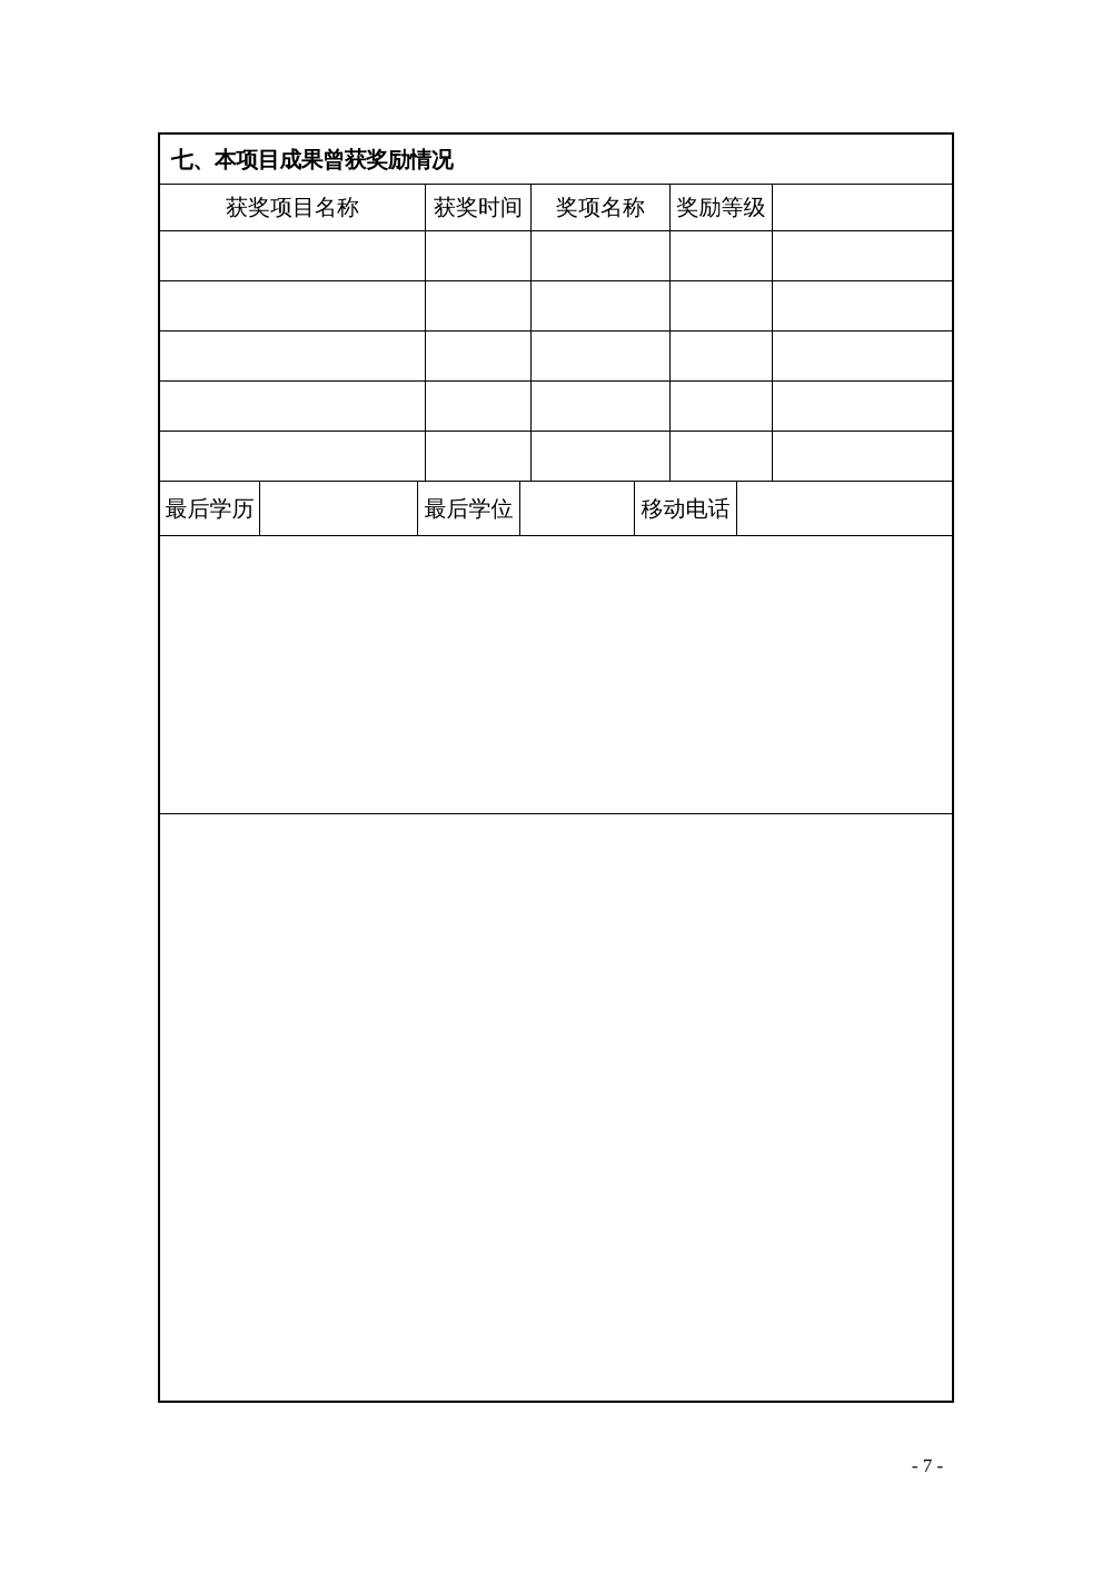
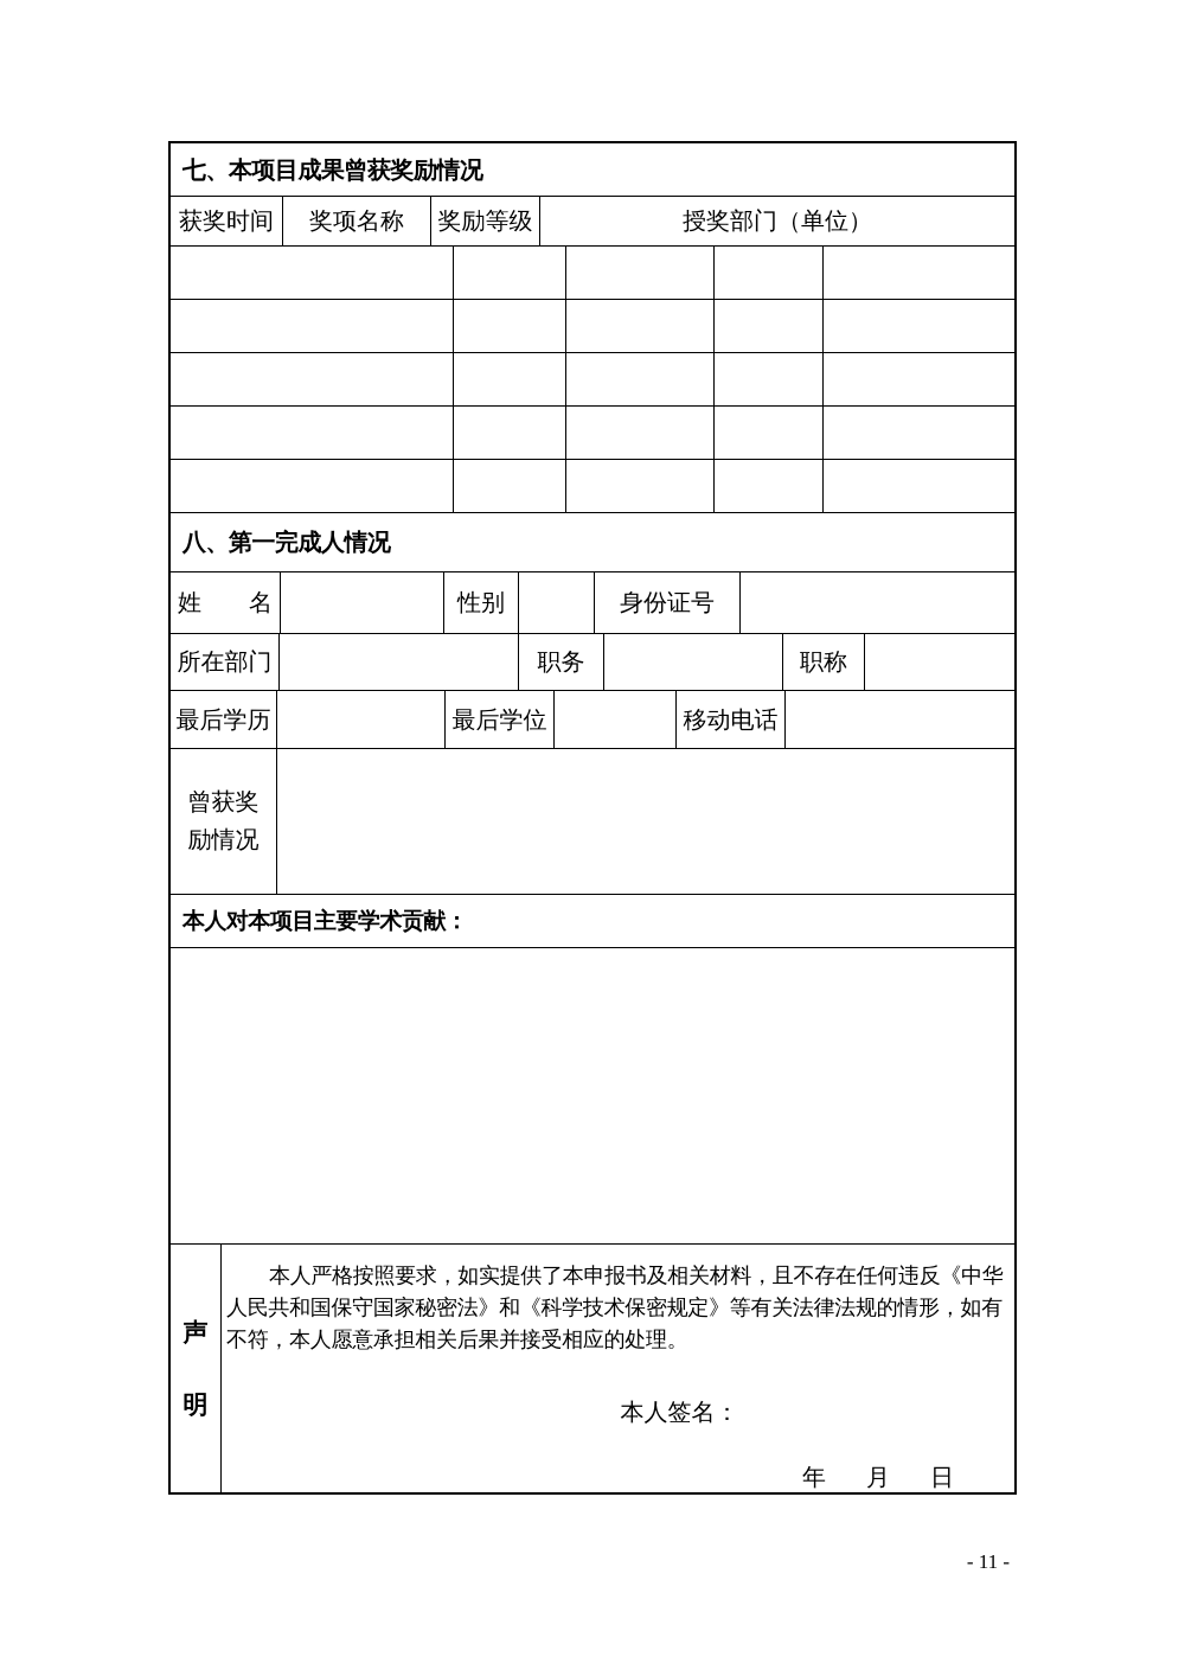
  七、本项目成果曾获奖励情况
- 获奖项目名称
  获奖时间
  奖项名称
  奖励等级
+ 授奖部门（单位）
+ 八、第一完成人情况
+ 姓 名
+ 性别
+ 身份证号
+ 所在部门
+ 职务
+ 职称
  最后学历
  最后学位
  移动电话
+ 曾获奖
+ 励情况
+ 本人对本项目主要学术贡献：
+ 声
+ 明
+ 本人严格按照要求，如实提供了本申报书及相关材料，且不存在任何违反《中华
+ 人民共和国保守国家秘密法》和《科学技术保密规定》等有关法律法规的情形，如有
+ 不符，本人愿意承担相关后果并接受相应的处理。
+ 本人签名：
+ 年
+ 月
+ 日
- - 7 -
+ - 11 -
